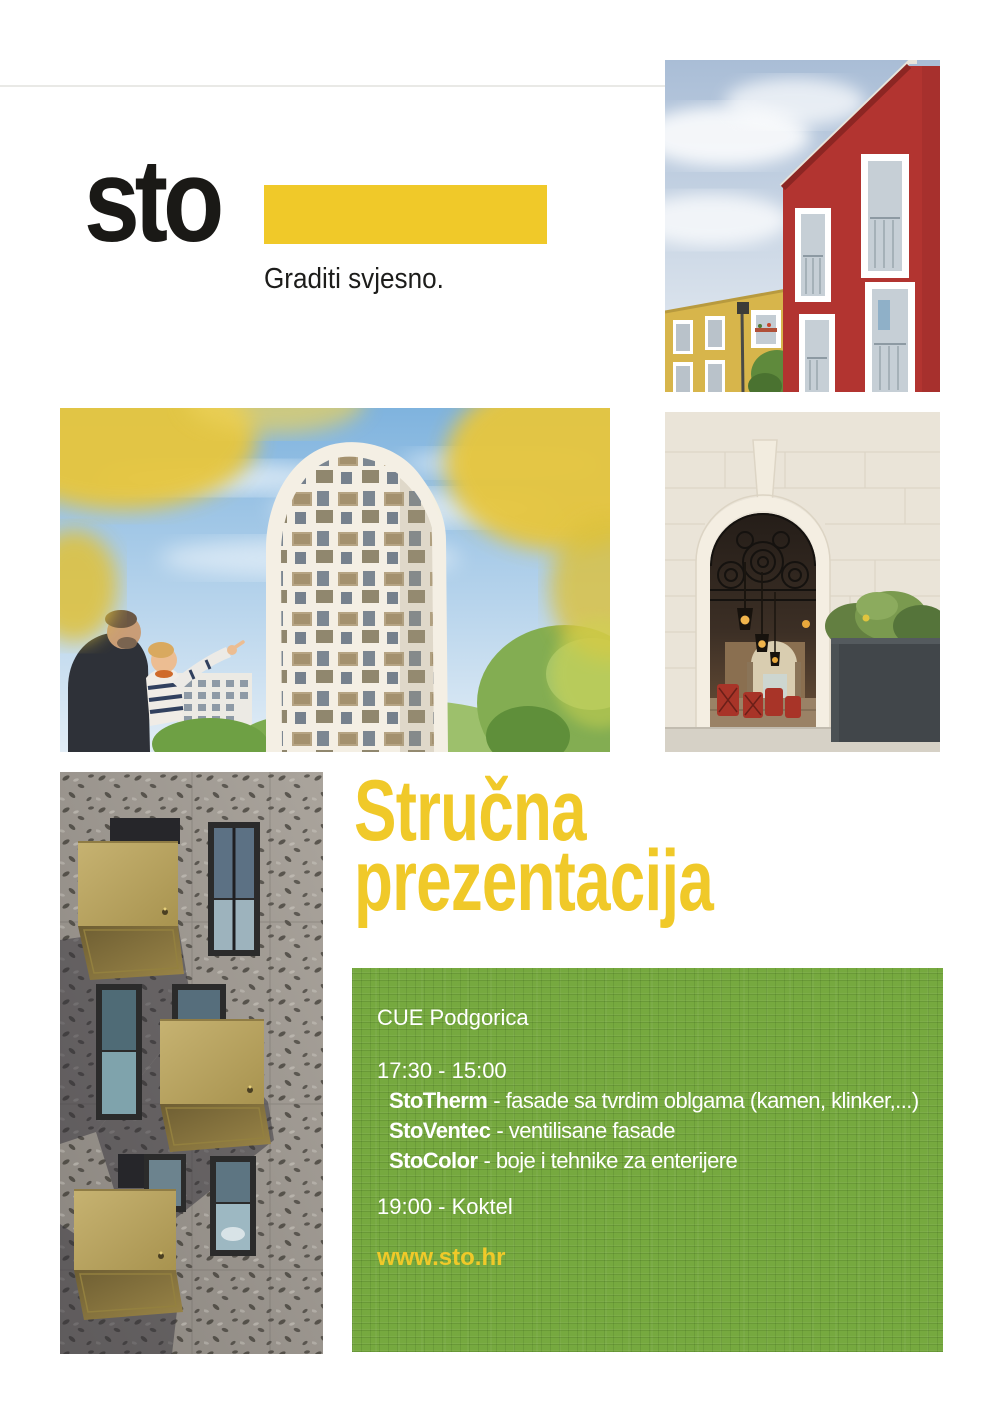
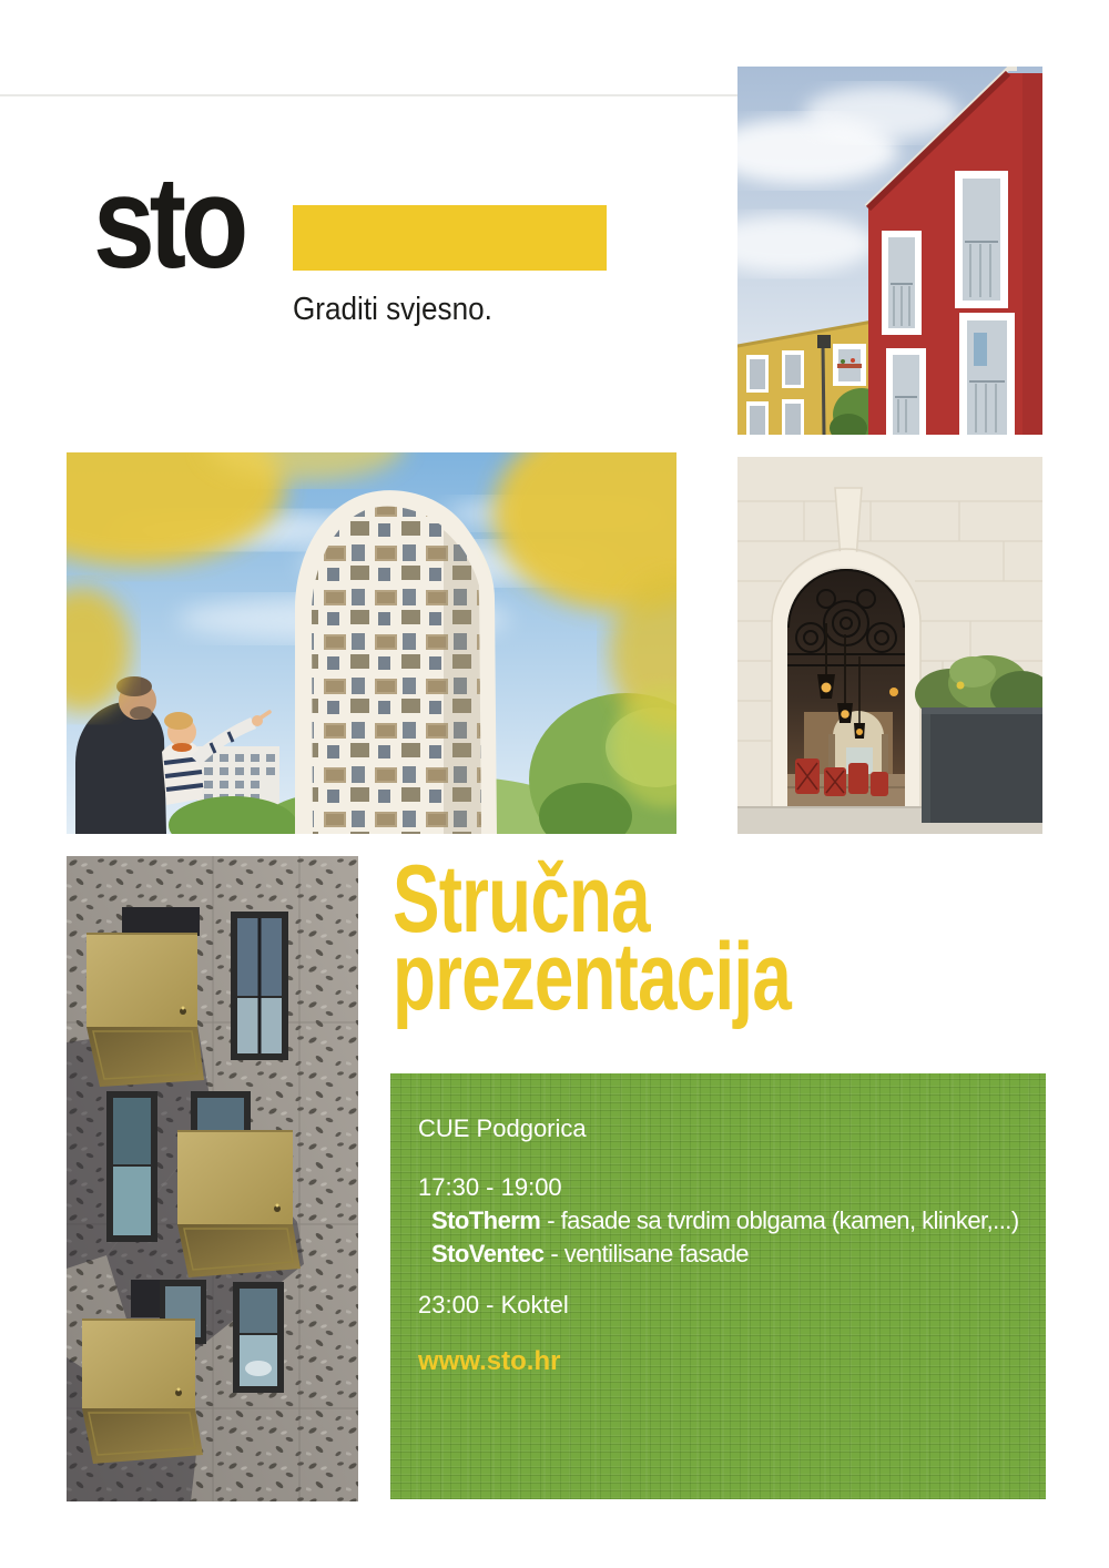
  sto
  Graditi svjesno.
  Stručna
  prezentacija
  CUE Podgorica
- 17:30 - 15:00
+ 17:30 - 19:00
  StoTherm - fasade sa tvrdim oblgama (kamen, klinker,...)
  StoVentec - ventilisane fasade
- StoColor - boje i tehnike za enterijere
- 19:00 - Koktel
+ 23:00 - Koktel
  www.sto.hr
